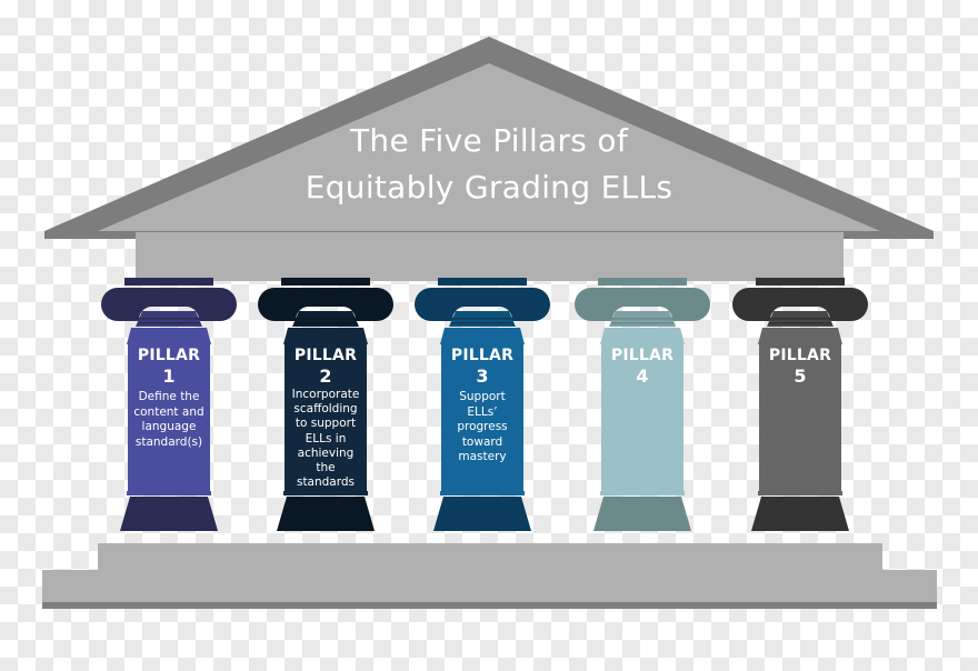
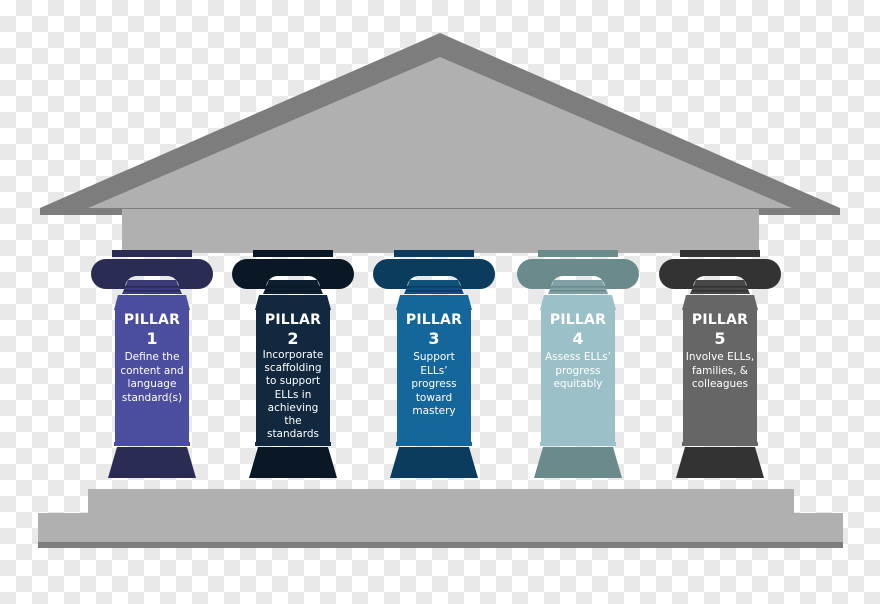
- The Five Pillars of
- Equitably Grading ELLs
  PILLAR
  1
  Define the content and language standard(s)
  PILLAR
  2
  Incorporate scaffolding to support ELLs in achieving the standards
  PILLAR
  3
  Support ELLs’ progress toward mastery
  PILLAR
  4
+ Assess ELLs’ progress equitably
  PILLAR
  5
+ Involve ELLs, families, & colleagues
